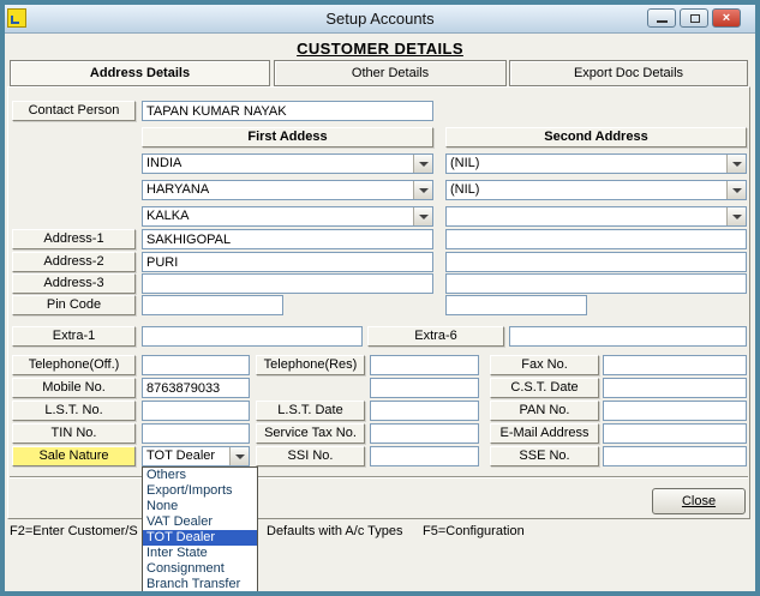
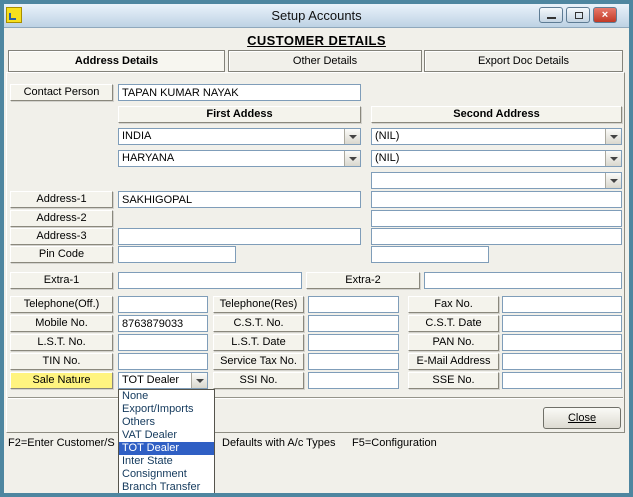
  Setup Accounts
  ×
  CUSTOMER DETAILS
  Address Details
  Other Details
  Export Doc Details
  Contact Person
  TAPAN KUMAR NAYAK
  First Addess
  Second Address
  INDIA
  (NIL)
  HARYANA
  (NIL)
- KALKA
  Address-1
  SAKHIGOPAL
  Address-2
- PURI
  Address-3
  Pin Code
  Extra-1
- Extra-6
+ Extra-2
  Telephone(Off.)
  Telephone(Res)
  Fax No.
  Mobile No.
  8763879033
+ C.S.T. No.
  C.S.T. Date
  L.S.T. No.
  L.S.T. Date
  PAN No.
  TIN No.
  Service Tax No.
  E-Mail Address
  Sale Nature
  TOT Dealer
  SSI No.
  SSE No.
  Close
  F2=Enter Customer/S
  Defaults with A/c Types
  F5=Configuration
- Others
+ None
  Export/Imports
- None
+ Others
  VAT Dealer
  TOT Dealer
  Inter State
  Consignment
  Branch Transfer
